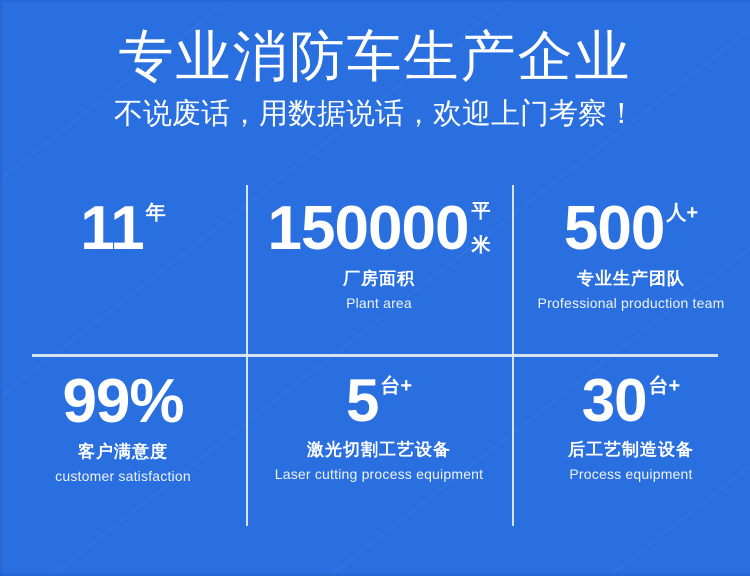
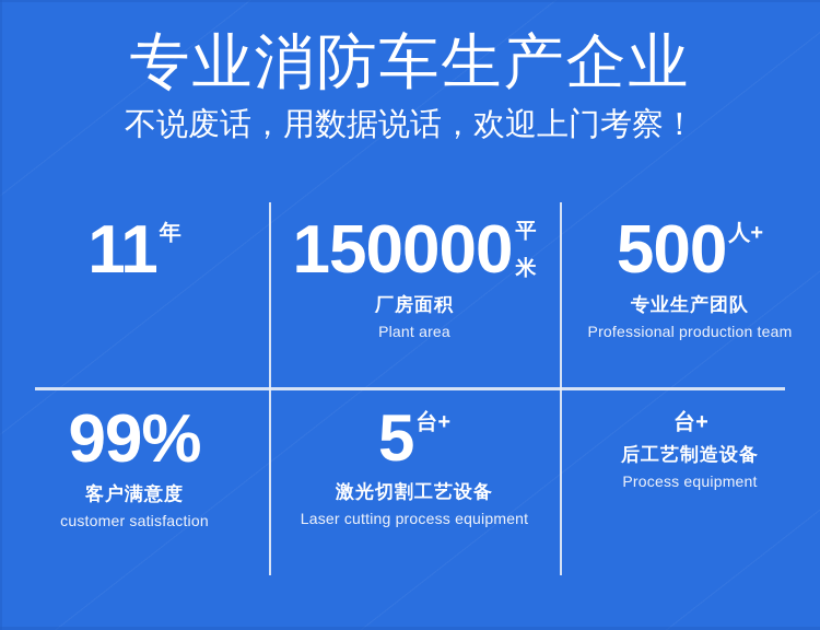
  专业消防车生产企业
  不说废话，用数据说话，欢迎上门考察！
  11
  年
  150000
  平
  米
  厂房面积
  Plant area
  500
  人+
  专业生产团队
  Professional production team
  99%
  客户满意度
  customer satisfaction
  5
  台+
  激光切割工艺设备
  Laser cutting process equipment
- 30
  台+
  后工艺制造设备
  Process equipment
